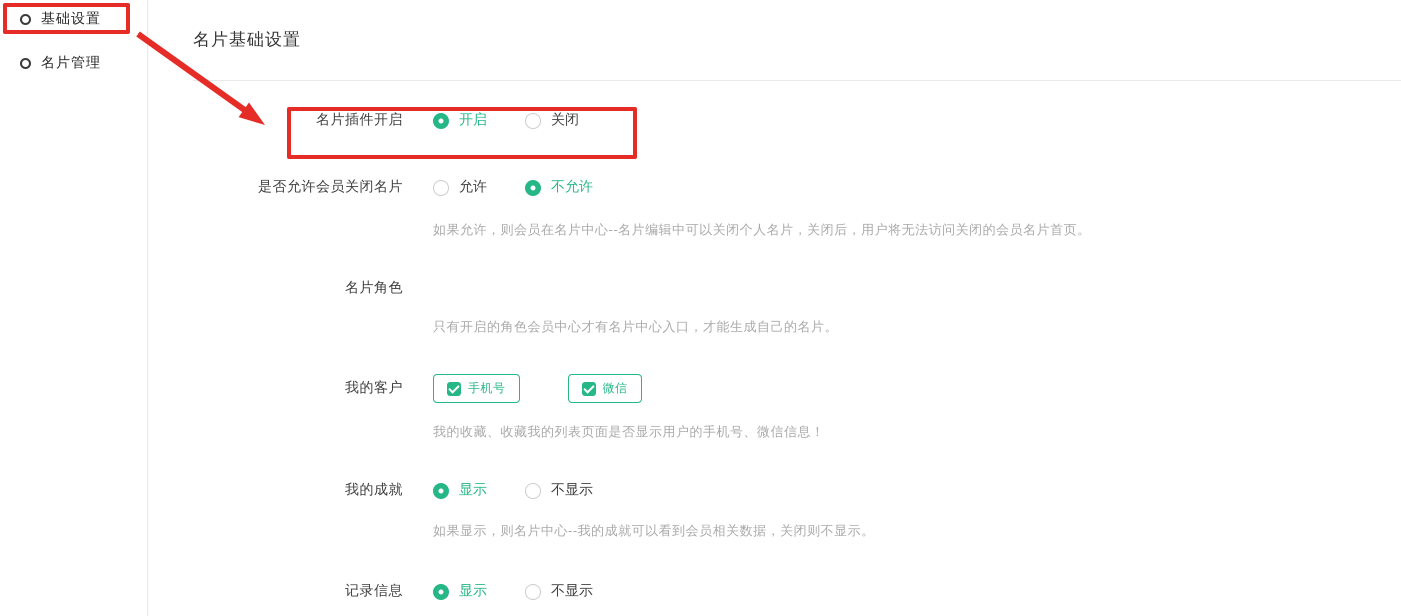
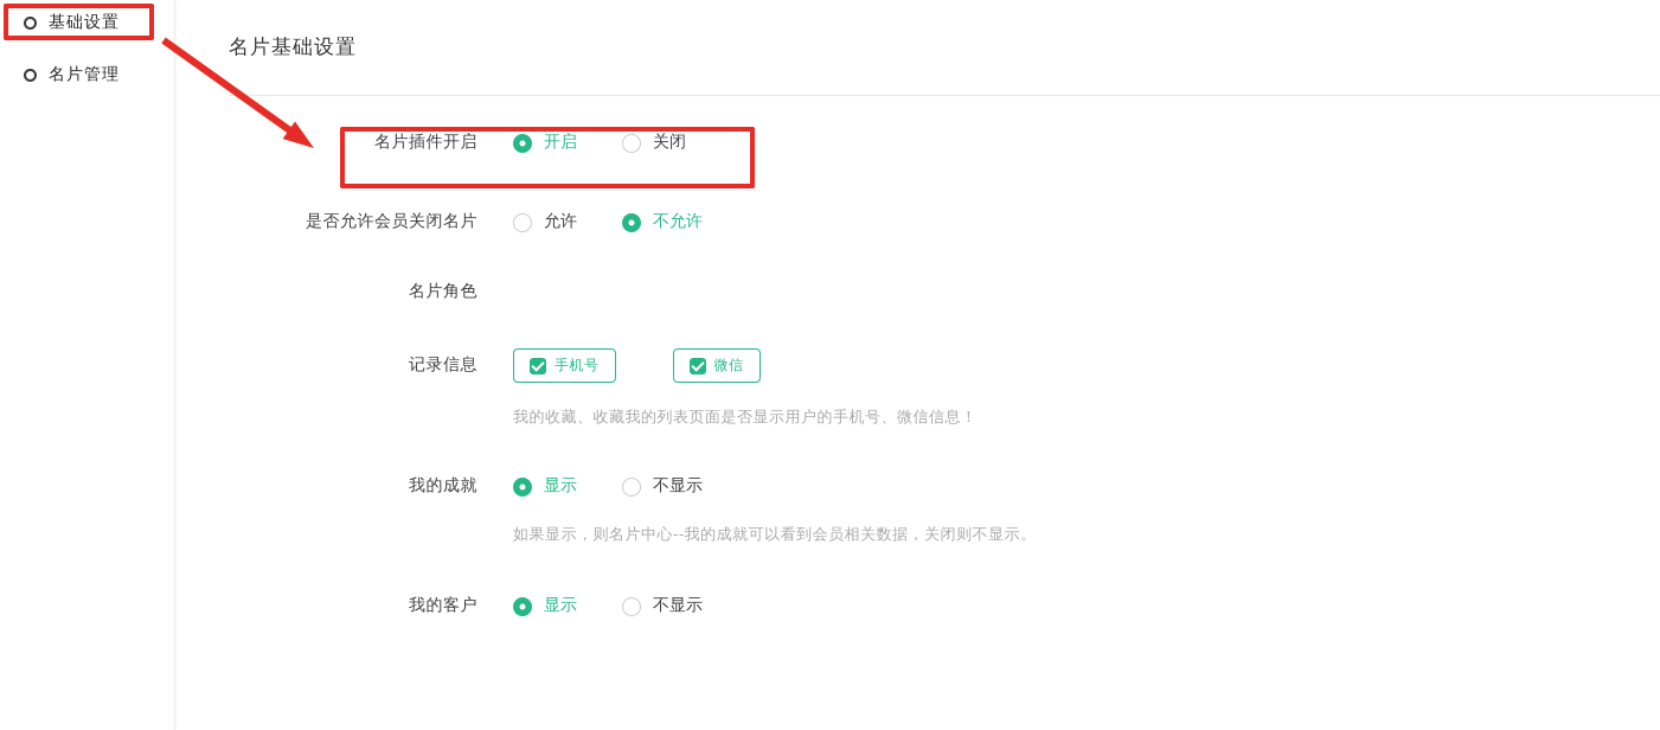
  基础设置
  名片管理
  名片基础设置
  名片插件开启
  开启
  关闭
  是否允许会员关闭名片
  允许
  不允许
- 如果允许，则会员在名片中心--名片编辑中可以关闭个人名片，关闭后，用户将无法访问关闭的会员名片首页。
  名片角色
- 只有开启的角色会员中心才有名片中心入口，才能生成自己的名片。
- 我的客户
+ 记录信息
  手机号
  微信
  我的收藏、收藏我的列表页面是否显示用户的手机号、微信信息！
  我的成就
  显示
  不显示
  如果显示，则名片中心--我的成就可以看到会员相关数据，关闭则不显示。
- 记录信息
+ 我的客户
  显示
  不显示
